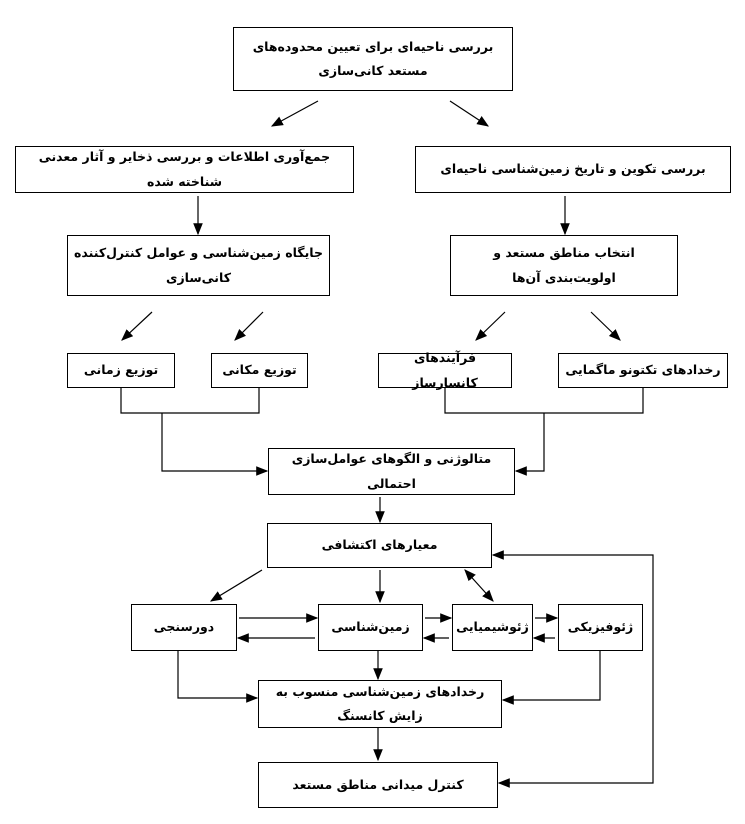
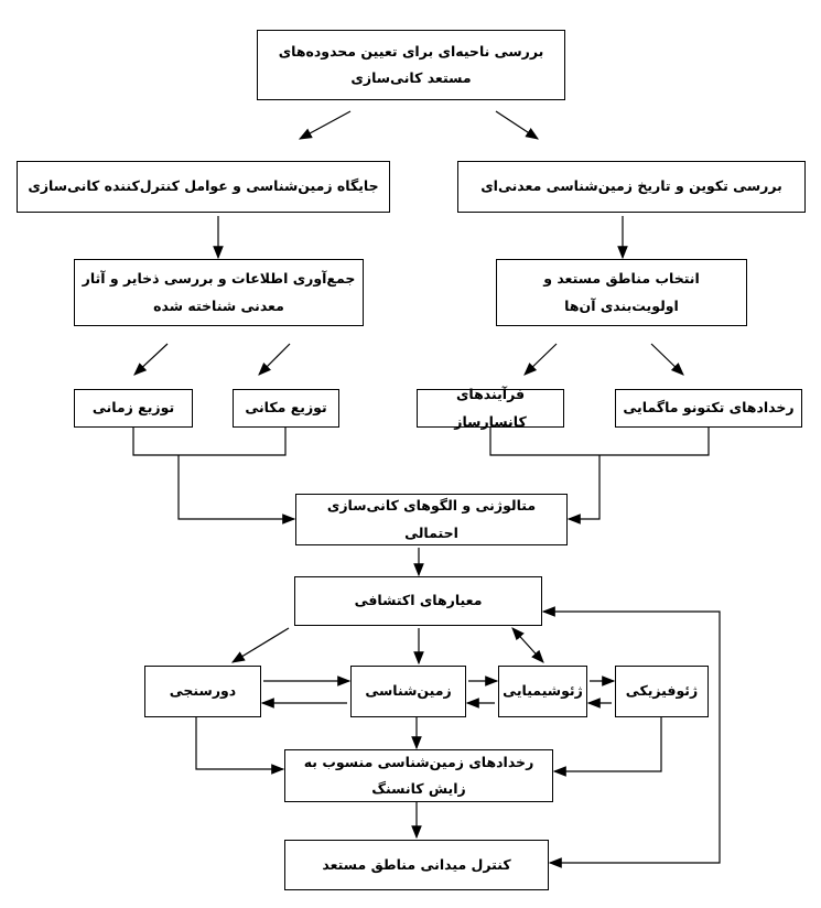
  بررسی ناحیه‌ای برای تعیین محدوده‌های مستعد کانی‌سازی
- جمع‌آوری اطلاعات و بررسی ذخایر و آثار معدنی شناخته شده
+ جایگاه زمین‌شناسی و عوامل کنترل‌کننده کانی‌سازی
- بررسی تکوین و تاریخ زمین‌شناسی ناحیه‌ای
+ بررسی تکوین و تاریخ زمین‌شناسی معدنی‌ای
- جایگاه زمین‌شناسی و عوامل کنترل‌کننده کانی‌سازی
+ جمع‌آوری اطلاعات و بررسی ذخایر و آثار معدنی شناخته شده
  انتخاب مناطق مستعد و اولویت‌بندی آن‌ها
  توزیع زمانی
  توزیع مکانی
  فرآیندهای کانسارساز
  رخدادهای تکتونو ماگمایی
- متالوژنی و الگوهای عوامل‌سازی احتمالی
+ متالوژنی و الگوهای کانی‌سازی احتمالی
  معیارهای اکتشافی
  دورسنجی
  زمین‌شناسی
  ژئوشیمیایی
  ژئوفیزیکی
  رخدادهای زمین‌شناسی منسوب به زایش کانسنگ
  کنترل میدانی مناطق مستعد
